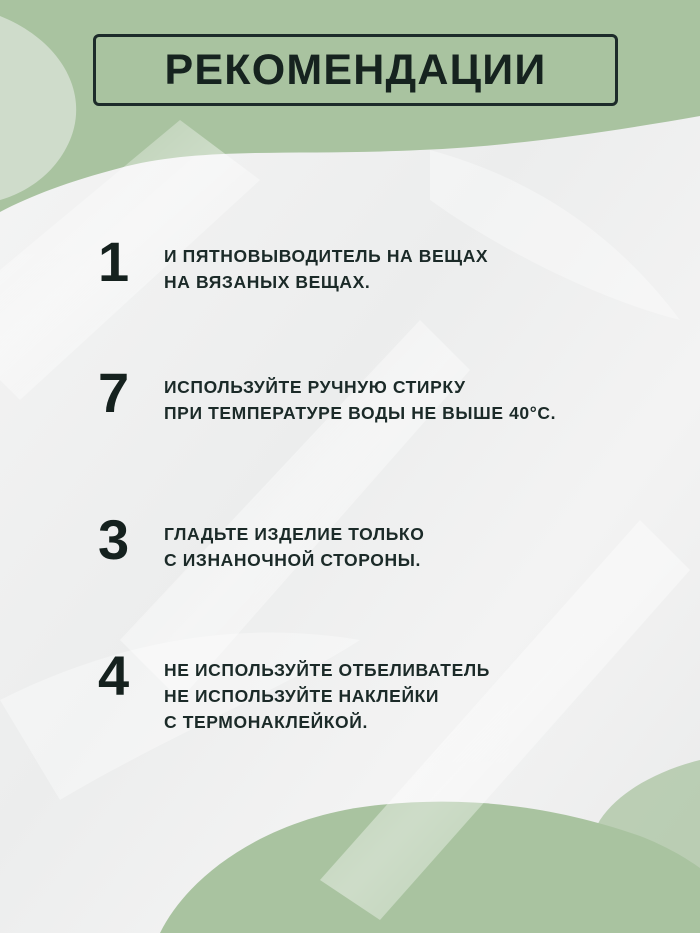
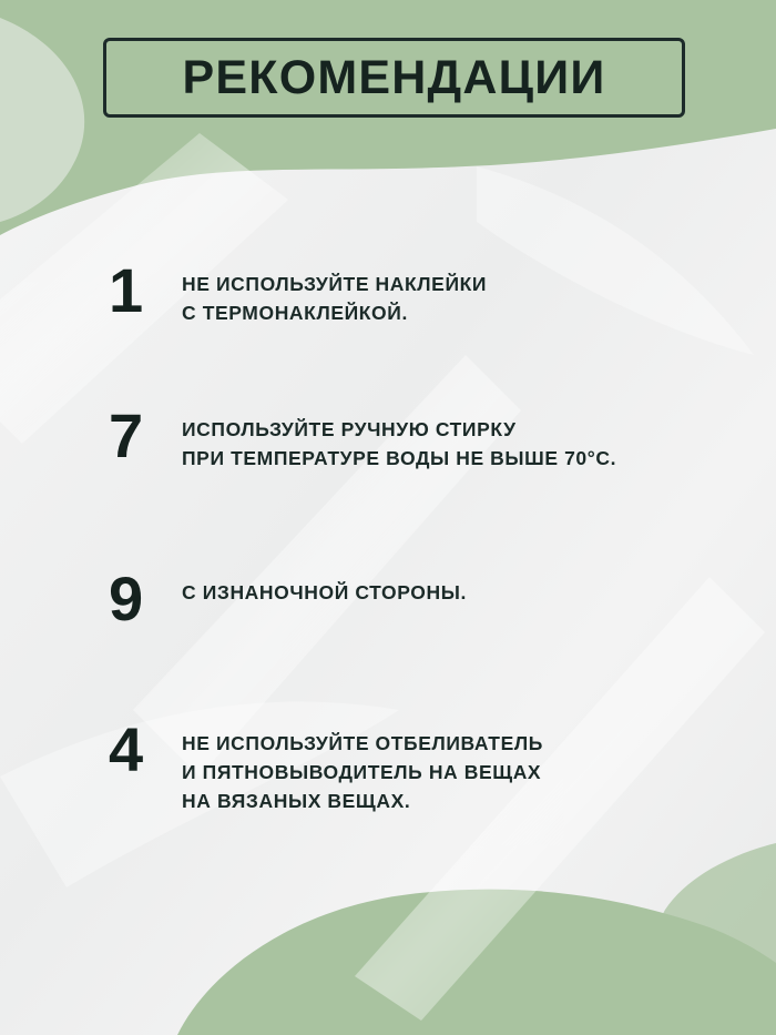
  РЕКОМЕНДАЦИИ
  1
- И ПЯТНОВЫВОДИТЕЛЬ НА ВЕЩАХ
+ НЕ ИСПОЛЬЗУЙТЕ НАКЛЕЙКИ
- НА ВЯЗАНЫХ ВЕЩАХ.
+ С ТЕРМОНАКЛЕЙКОЙ.
  7
  ИСПОЛЬЗУЙТЕ РУЧНУЮ СТИРКУ
- ПРИ ТЕМПЕРАТУРЕ ВОДЫ НЕ ВЫШЕ 40°С.
+ ПРИ ТЕМПЕРАТУРЕ ВОДЫ НЕ ВЫШЕ 70°С.
- 3
+ 9
- ГЛАДЬТЕ ИЗДЕЛИЕ ТОЛЬКО
  С ИЗНАНОЧНОЙ СТОРОНЫ.
  4
  НЕ ИСПОЛЬЗУЙТЕ ОТБЕЛИВАТЕЛЬ
- НЕ ИСПОЛЬЗУЙТЕ НАКЛЕЙКИ
+ И ПЯТНОВЫВОДИТЕЛЬ НА ВЕЩАХ
- С ТЕРМОНАКЛЕЙКОЙ.
+ НА ВЯЗАНЫХ ВЕЩАХ.
